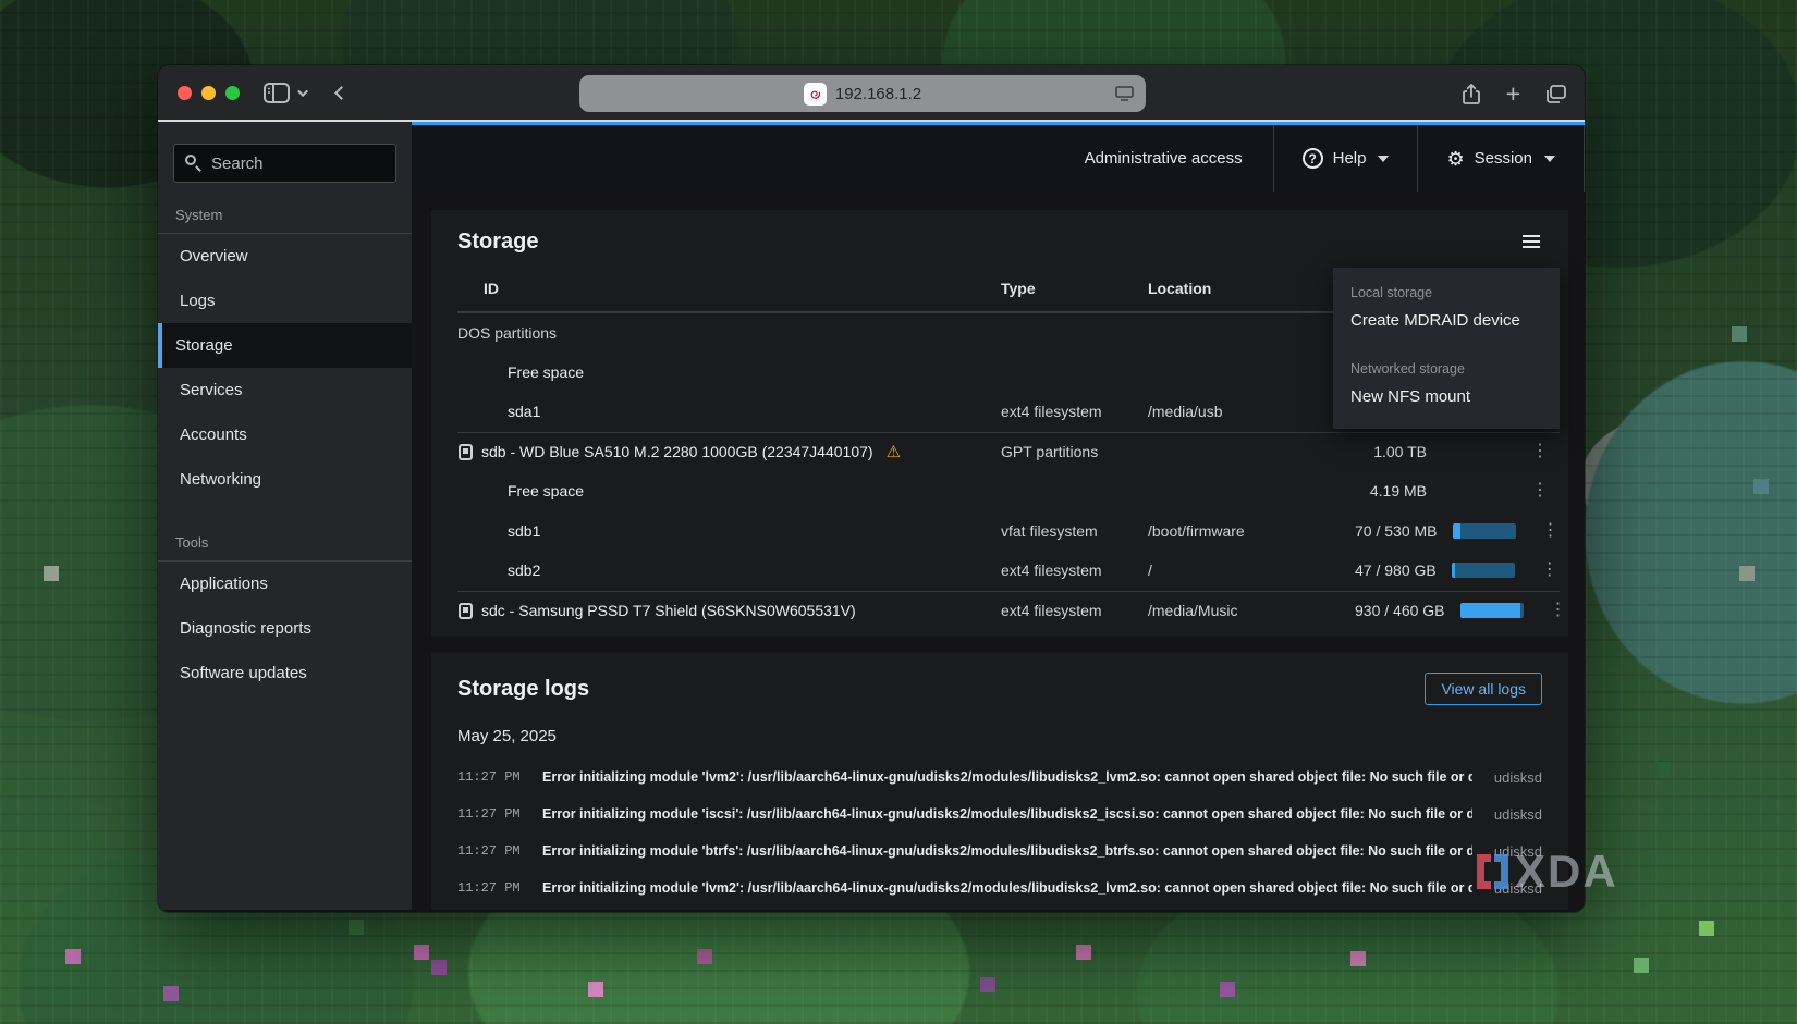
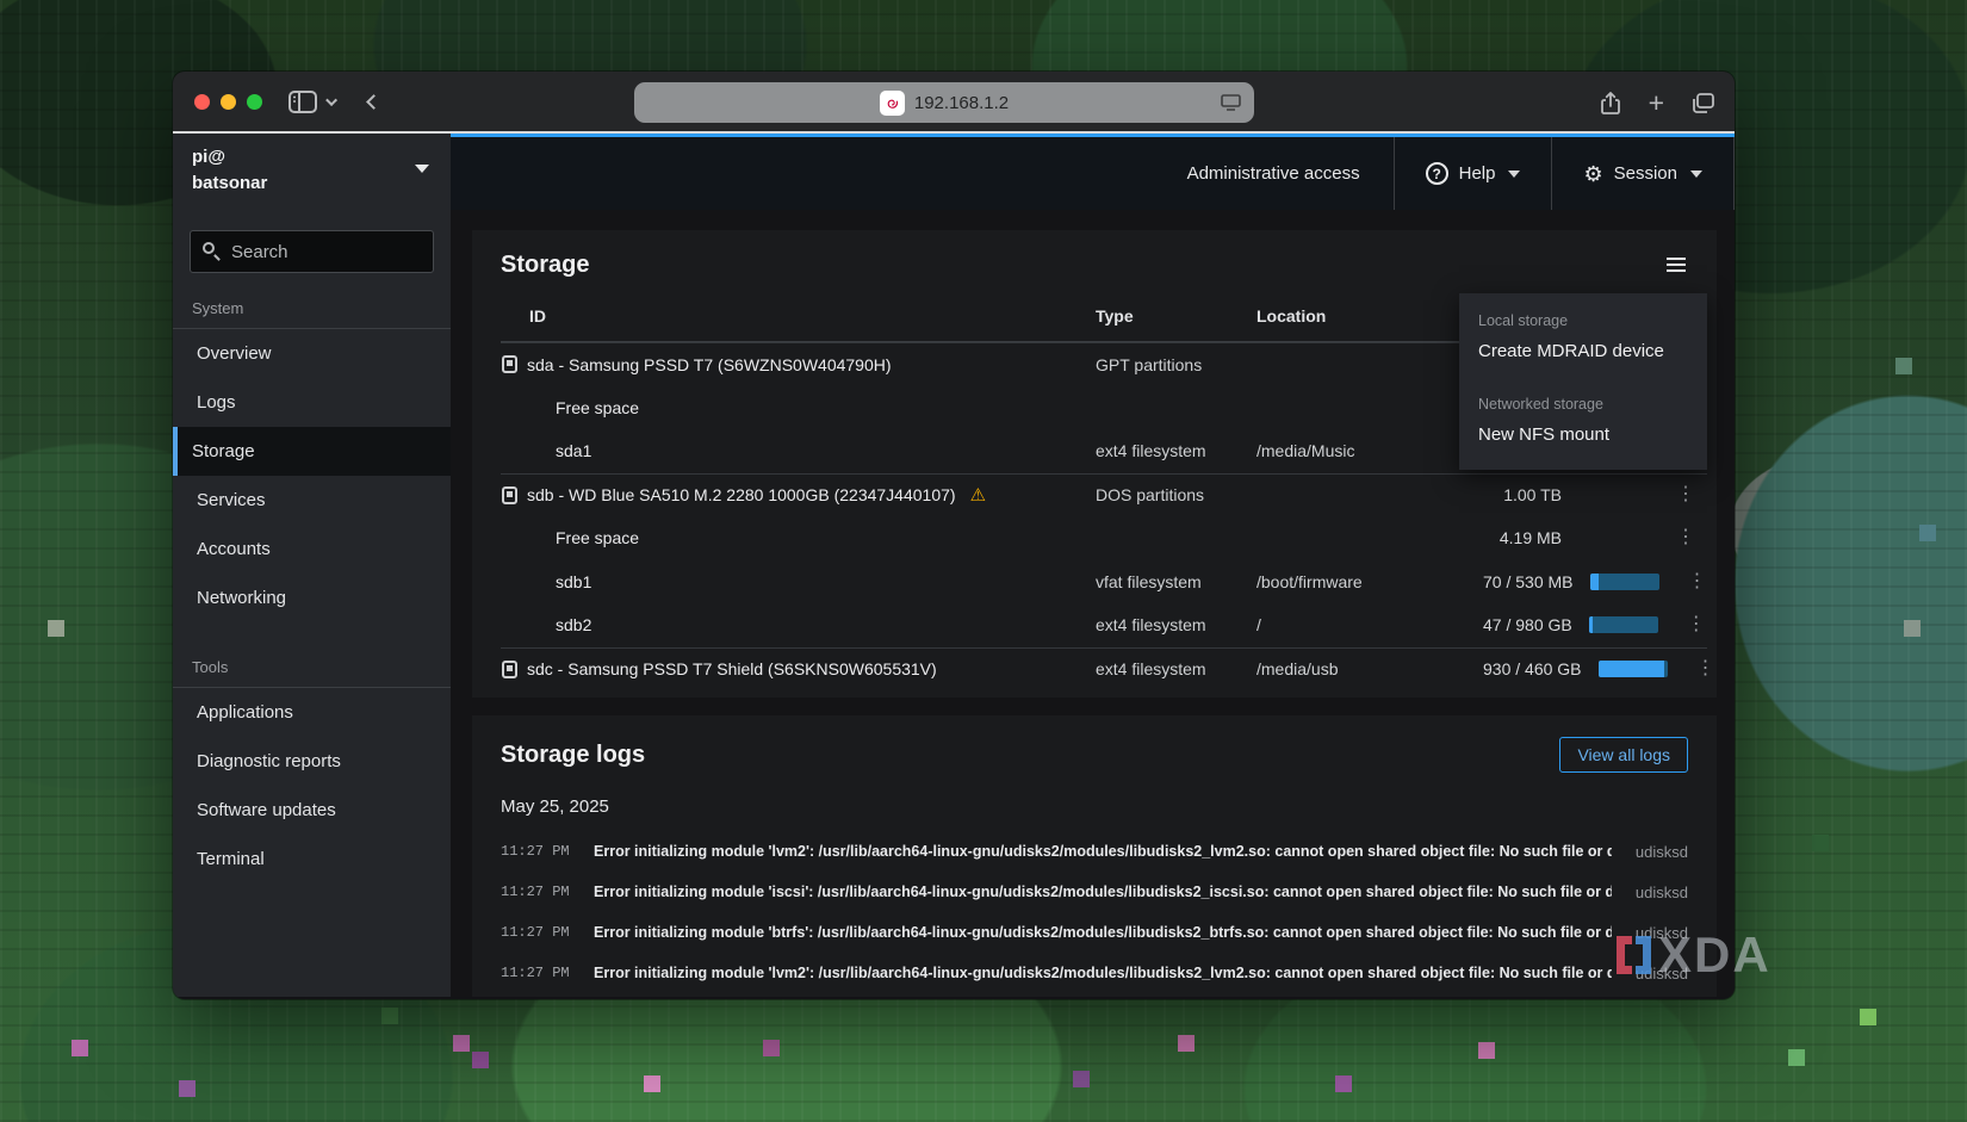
  192.168.1.2
  +
+ pi@
+ batsonar
  Search
  System
  Overview
  Logs
  Storage
  Services
  Accounts
  Networking
  Tools
  Applications
  Diagnostic reports
  Software updates
+ Terminal
  Administrative access
  ?
  Help
  ⚙
  Session
  Storage
  ID
  Type
  Location
+ sda - Samsung PSSD T7 (S6WZNS0W404790H)
- DOS partitions
+ GPT partitions
  Free space
  sda1
  ext4 filesystem
- /media/usb
+ /media/Music
  sdb - WD Blue SA510 M.2 2280 1000GB (22347J440107)
  ⚠
- GPT partitions
+ DOS partitions
  1.00 TB
  ⋮
  Free space
  4.19 MB
  ⋮
  sdb1
  vfat filesystem
  /boot/firmware
  70 / 530 MB
  ⋮
  sdb2
  ext4 filesystem
  /
  47 / 980 GB
  ⋮
  sdc - Samsung PSSD T7 Shield (S6SKNS0W605531V)
  ext4 filesystem
- /media/Music
+ /media/usb
  930 / 460 GB
  ⋮
  Local storage
  Create MDRAID device
  Networked storage
  New NFS mount
  Storage logs
  View all logs
  May 25, 2025
  11:27 PM
  Error initializing module 'lvm2': /usr/lib/aarch64-linux-gnu/udisks2/modules/libudisks2_lvm2.so: cannot open shared object file: No such file or d
  udisksd
  11:27 PM
  Error initializing module 'iscsi': /usr/lib/aarch64-linux-gnu/udisks2/modules/libudisks2_iscsi.so: cannot open shared object file: No such file or d
  udisksd
  11:27 PM
  Error initializing module 'btrfs': /usr/lib/aarch64-linux-gnu/udisks2/modules/libudisks2_btrfs.so: cannot open shared object file: No such file or d
  udisksd
  11:27 PM
  Error initializing module 'lvm2': /usr/lib/aarch64-linux-gnu/udisks2/modules/libudisks2_lvm2.so: cannot open shared object file: No such file or d
  udisksd
  XDA
